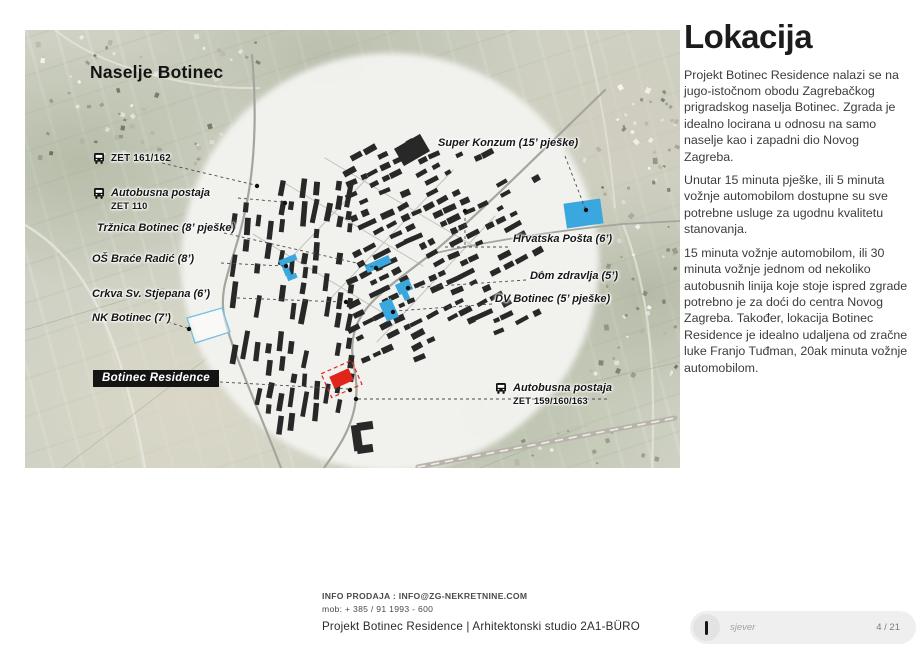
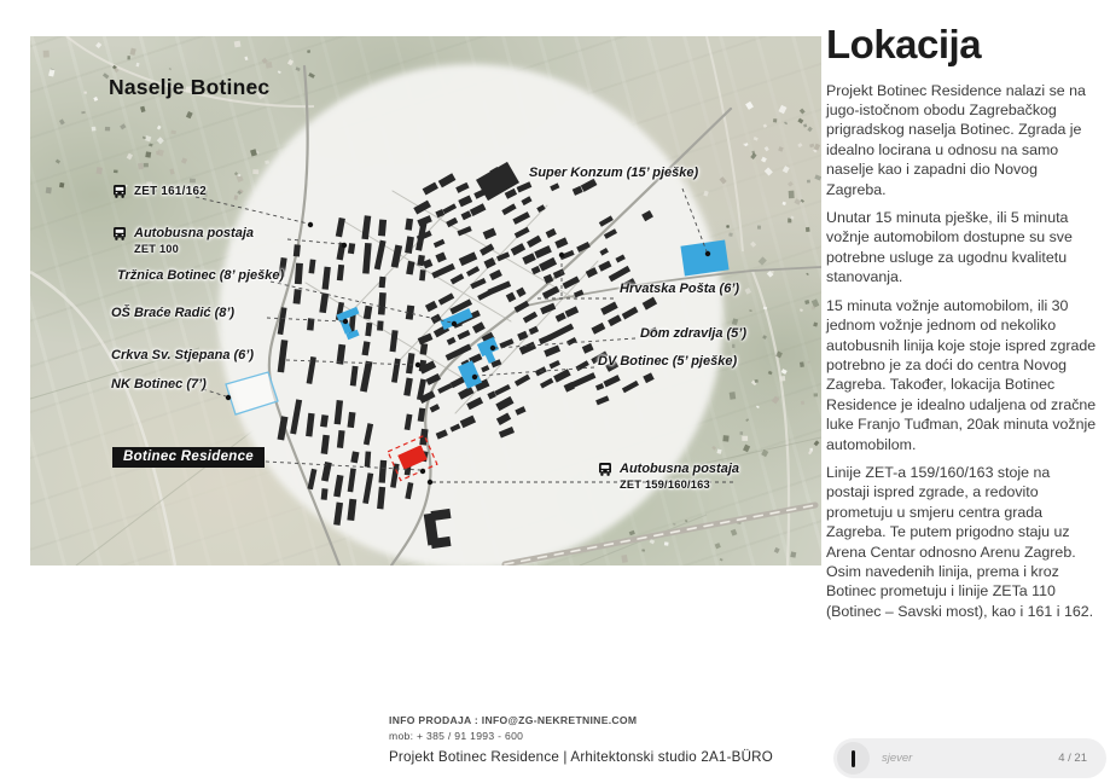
  Naselje Botinec
  ZET 161/162
  Autobusna postaja
- ZET 110
+ ZET 100
  Tržnica Botinec (8’ pješke)
  OŠ Braće Radić (8’)
  Crkva Sv. Stjepana (6’)
  NK Botinec (7’)
  Botinec Residence
  Super Konzum (15’ pješke)
  Hrvatska Pošta (6’)
  Dom zdravlja (5’)
  DV Botinec (5’ pješke)
  Autobusna postaja
  ZET 159/160/163
  Lokacija
  Projekt Botinec Residence nalazi se na jugo-istočnom obodu Zagrebačkog prigradskog naselja Botinec. Zgrada je idealno locirana u odnosu na samo naselje kao i zapadni dio Novog Zagreba.
  Unutar 15 minuta pješke, ili 5 minuta vožnje automobilom dostupne su sve potrebne usluge za ugodnu kvalitetu stanovanja.
- 15 minuta vožnje automobilom, ili 30 minuta vožnje jednom od nekoliko autobusnih linija koje stoje ispred zgrade potrebno je za doći do centra Novog Zagreba. Također, lokacija Botinec Residence je idealno udaljena od zračne luke Franjo Tuđman, 20ak minuta vožnje automobilom.
+ 15 minuta vožnje automobilom, ili 30 jednom vožnje jednom od nekoliko autobusnih linija koje stoje ispred zgrade potrebno je za doći do centra Novog Zagreba. Također, lokacija Botinec Residence je idealno udaljena od zračne luke Franjo Tuđman, 20ak minuta vožnje automobilom.
+ Linije ZET-a 159/160/163 stoje na postaji ispred zgrade, a redovito prometuju u smjeru centra grada Zagreba. Te putem prigodno staju uz Arena Centar odnosno Arenu Zagreb. Osim navedenih linija, prema i kroz Botinec prometuju i linije ZETa 110 (Botinec – Savski most), kao i 161 i 162.
  INFO PRODAJA : INFO@ZG-NEKRETNINE.COM
  mob: + 385 / 91 1993 - 600
  Projekt Botinec Residence | Arhitektonski studio 2A1-BÜRO
  sjever
  4 / 21
